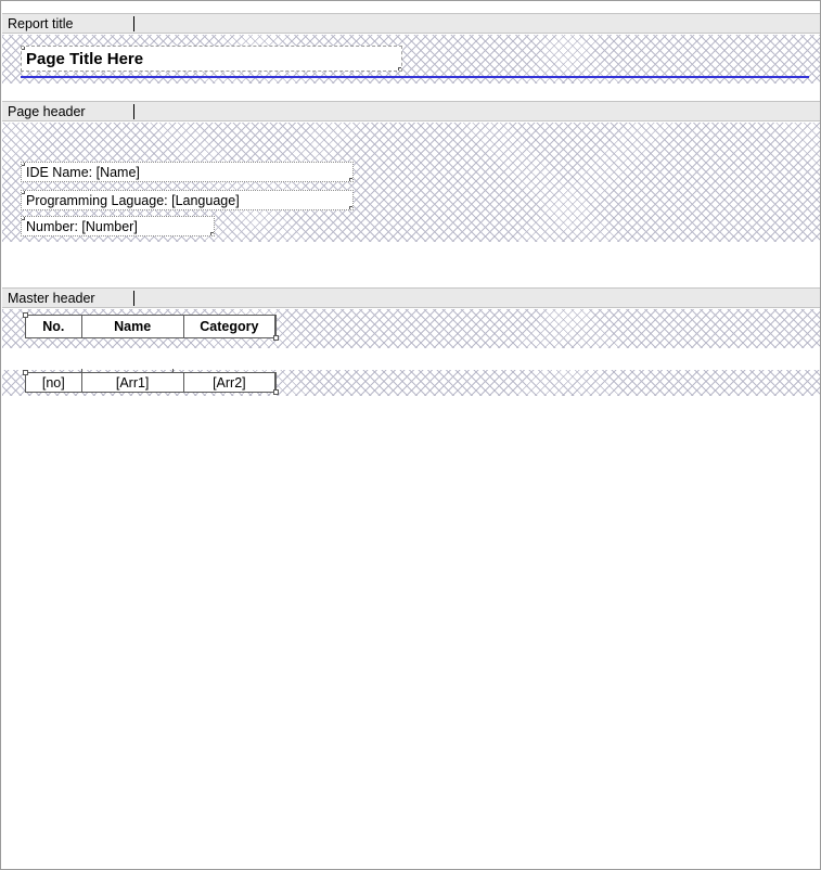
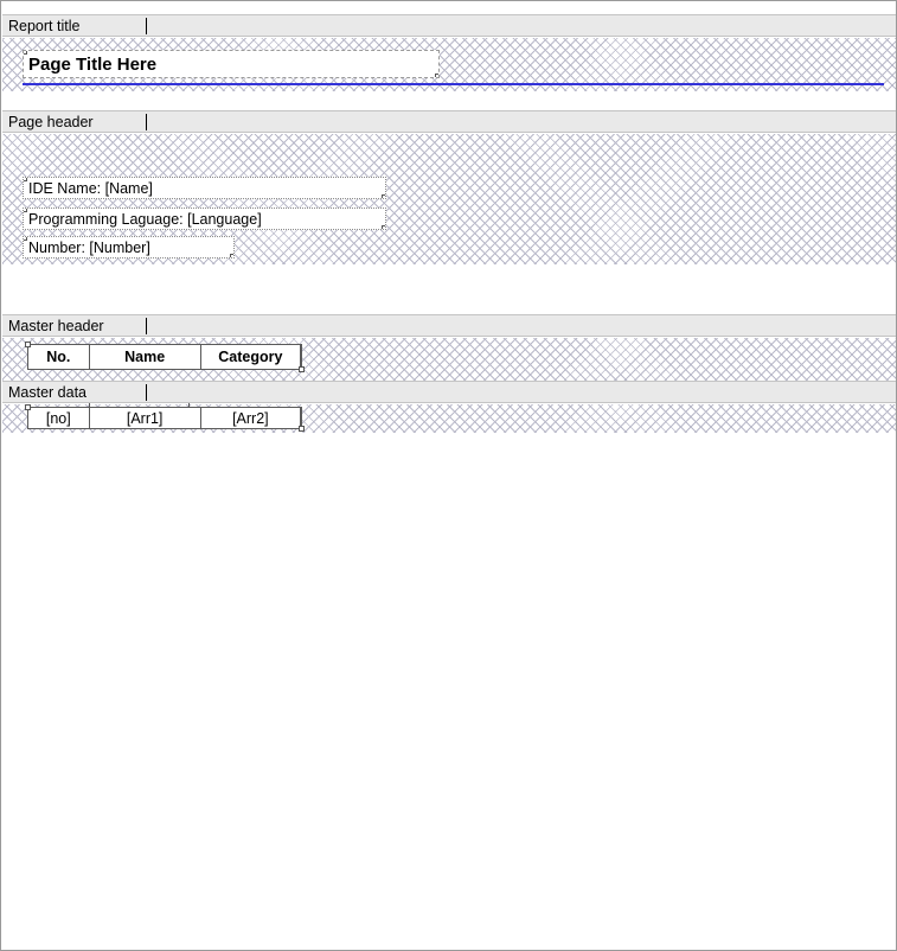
  Report title
  Page Title Here
  Page header
  IDE Name: [Name]
  Programming Laguage: [Language]
  Number: [Number]
  Master header
  No.
  Name
  Category
+ Master data
  [no]
  [Arr1]
  [Arr2]
